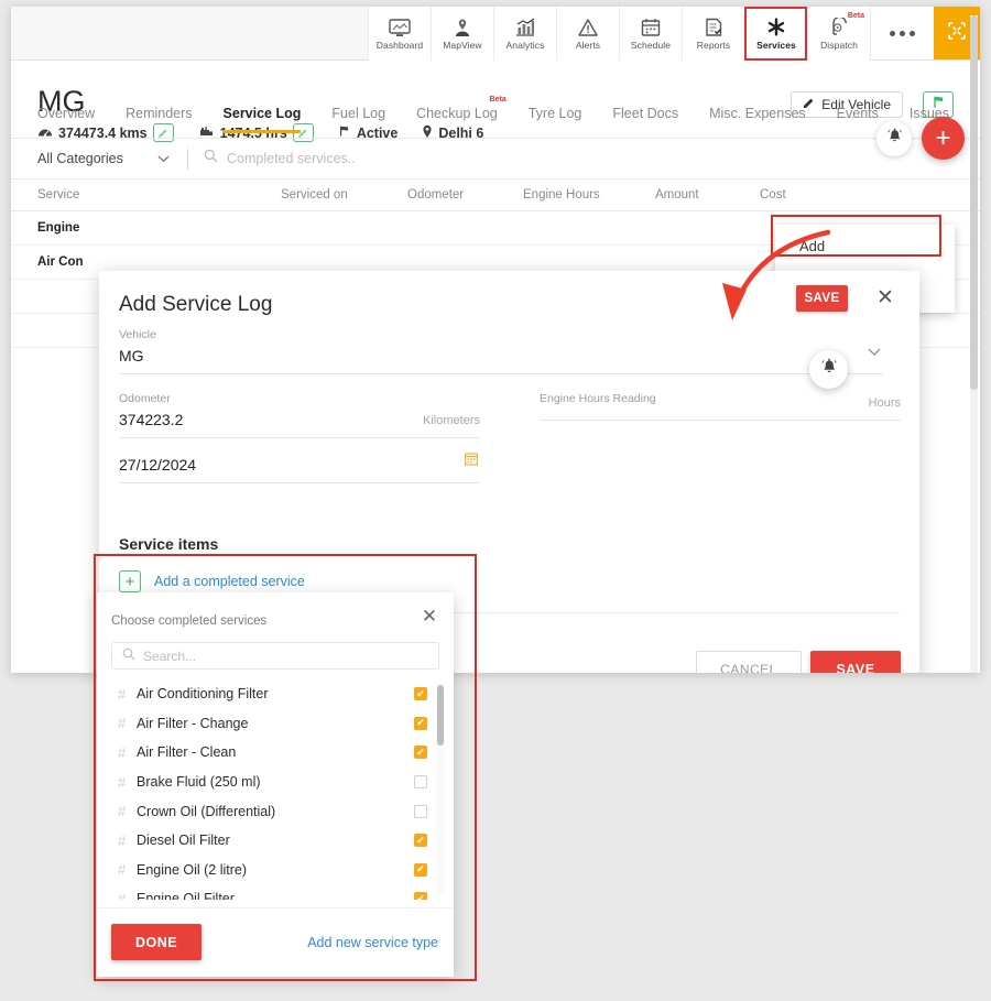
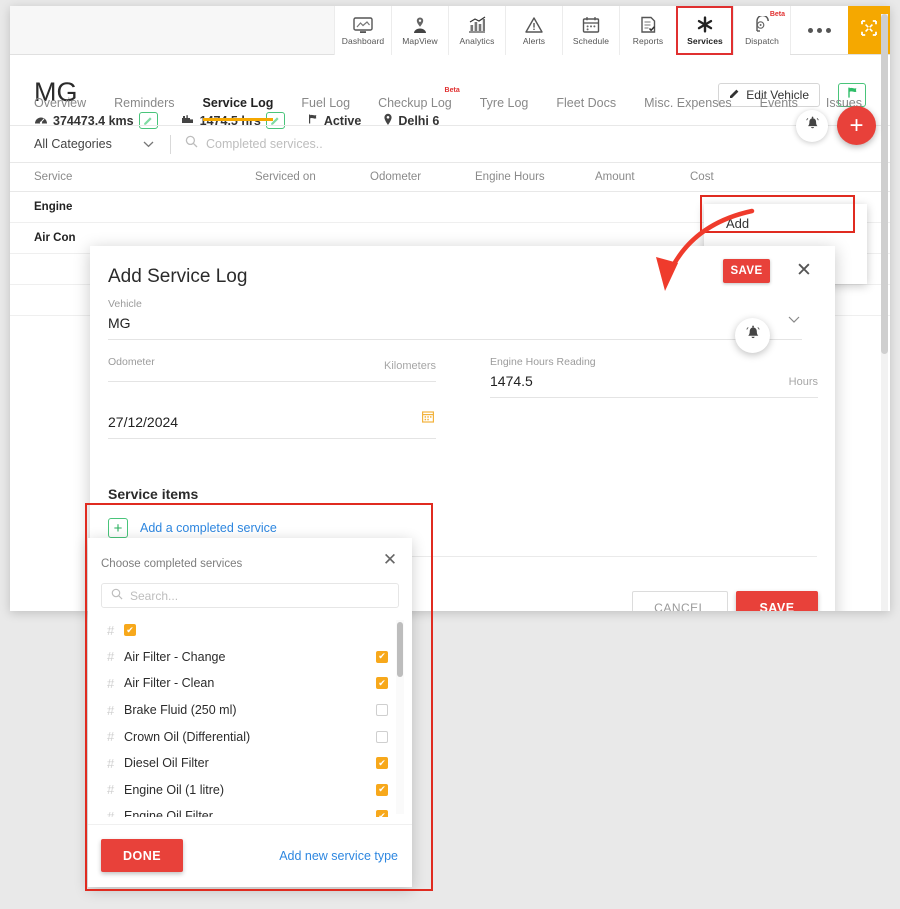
  Dashboard
  MapView
  Analytics
  Alerts
  Schedule
  Reports
  Services
  Dispatch
  MG
  374473.4 kms
  Active
  Delhi 6
  Edit Vehicle
  Overview
  Reminders
  Service Log
  Fuel Log
  Checkup Log
  Tyre Log
  Fleet Docs
  Misc. Expenses
  Events
  Issues
  All Categories
  Completed services..
  Service
  Serviced on
  Odometer
  Engine Hours
  Amount
  Cost
  Engine
  Air Con
  +
  Add
  Add Service Log
  SAVE
  ✕
  Vehicle
  MG
  Odometer
- 374223.2
  Kilometers
  Engine Hours Reading
+ 1474.5
  Hours
  27/12/2024
  Service items
  +
  Add a completed service
  CANCEL
  SAVE
  Choose completed services
  ✕
  Search...
  #
- Air Conditioning Filter
  #
  Air Filter - Change
  #
  Air Filter - Clean
  #
  Brake Fluid (250 ml)
  #
  Crown Oil (Differential)
  #
  Diesel Oil Filter
  #
- Engine Oil (2 litre)
+ Engine Oil (1 litre)
  #
  Engine Oil Filter
  DONE
  Add new service type
